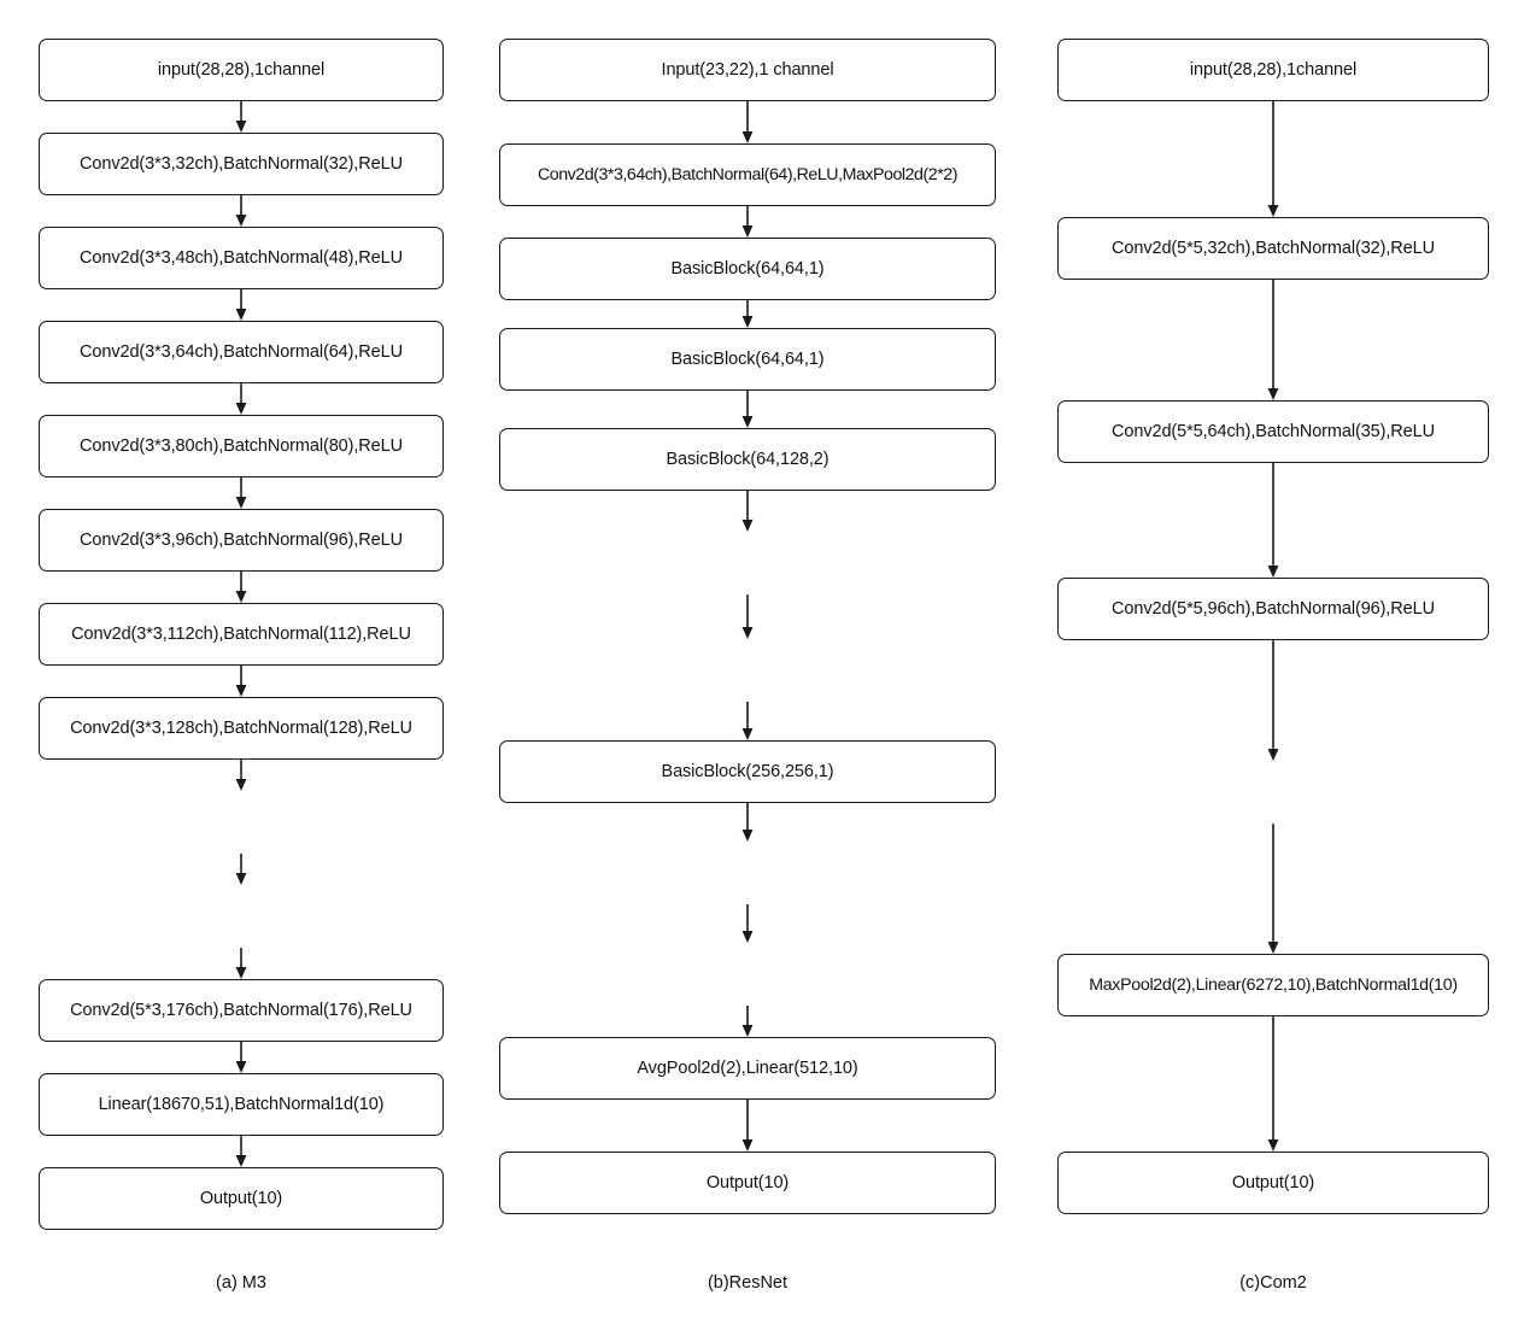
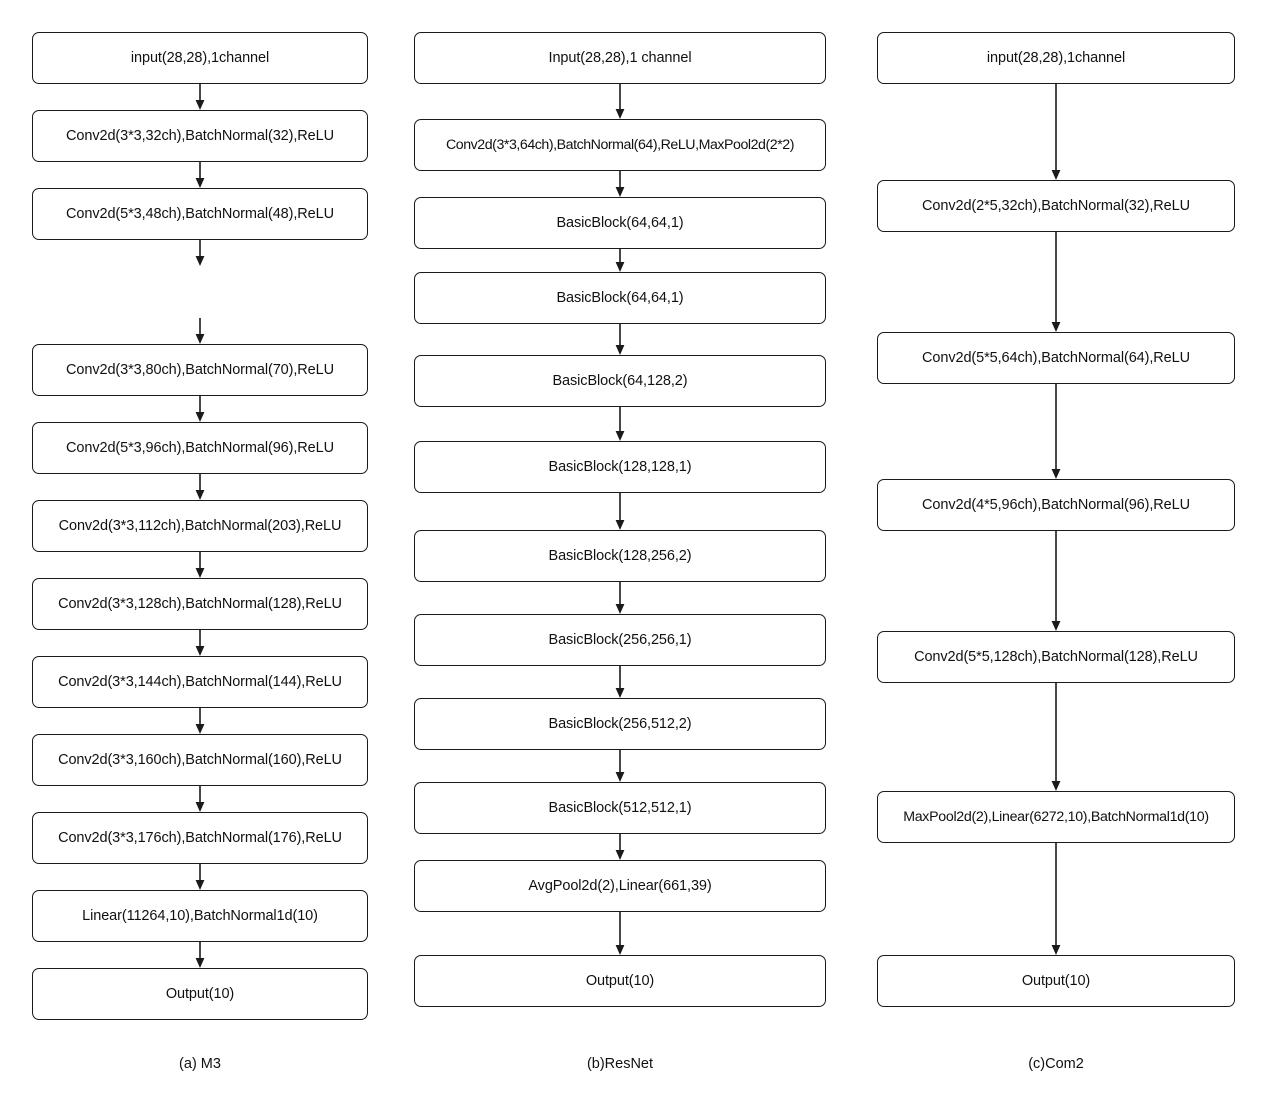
  input(28,28),1channel
  Conv2d(3*3,32ch),BatchNormal(32),ReLU
- Conv2d(3*3,48ch),BatchNormal(48),ReLU
+ Conv2d(5*3,48ch),BatchNormal(48),ReLU
- Conv2d(3*3,64ch),BatchNormal(64),ReLU
- Conv2d(3*3,80ch),BatchNormal(80),ReLU
+ Conv2d(3*3,80ch),BatchNormal(70),ReLU
- Conv2d(3*3,96ch),BatchNormal(96),ReLU
+ Conv2d(5*3,96ch),BatchNormal(96),ReLU
- Conv2d(3*3,112ch),BatchNormal(112),ReLU
+ Conv2d(3*3,112ch),BatchNormal(203),ReLU
  Conv2d(3*3,128ch),BatchNormal(128),ReLU
+ Conv2d(3*3,144ch),BatchNormal(144),ReLU
+ Conv2d(3*3,160ch),BatchNormal(160),ReLU
- Conv2d(5*3,176ch),BatchNormal(176),ReLU
+ Conv2d(3*3,176ch),BatchNormal(176),ReLU
- Linear(18670,51),BatchNormal1d(10)
+ Linear(11264,10),BatchNormal1d(10)
  Output(10)
- Input(23,22),1 channel
+ Input(28,28),1 channel
  Conv2d(3*3,64ch),BatchNormal(64),ReLU,MaxPool2d(2*2)
  BasicBlock(64,64,1)
  BasicBlock(64,64,1)
  BasicBlock(64,128,2)
+ BasicBlock(128,128,1)
+ BasicBlock(128,256,2)
  BasicBlock(256,256,1)
+ BasicBlock(256,512,2)
+ BasicBlock(512,512,1)
- AvgPool2d(2),Linear(512,10)
+ AvgPool2d(2),Linear(661,39)
  Output(10)
  input(28,28),1channel
- Conv2d(5*5,32ch),BatchNormal(32),ReLU
+ Conv2d(2*5,32ch),BatchNormal(32),ReLU
- Conv2d(5*5,64ch),BatchNormal(35),ReLU
+ Conv2d(5*5,64ch),BatchNormal(64),ReLU
- Conv2d(5*5,96ch),BatchNormal(96),ReLU
+ Conv2d(4*5,96ch),BatchNormal(96),ReLU
+ Conv2d(5*5,128ch),BatchNormal(128),ReLU
  MaxPool2d(2),Linear(6272,10),BatchNormal1d(10)
  Output(10)
  (a) M3
  (b)ResNet
  (c)Com2
